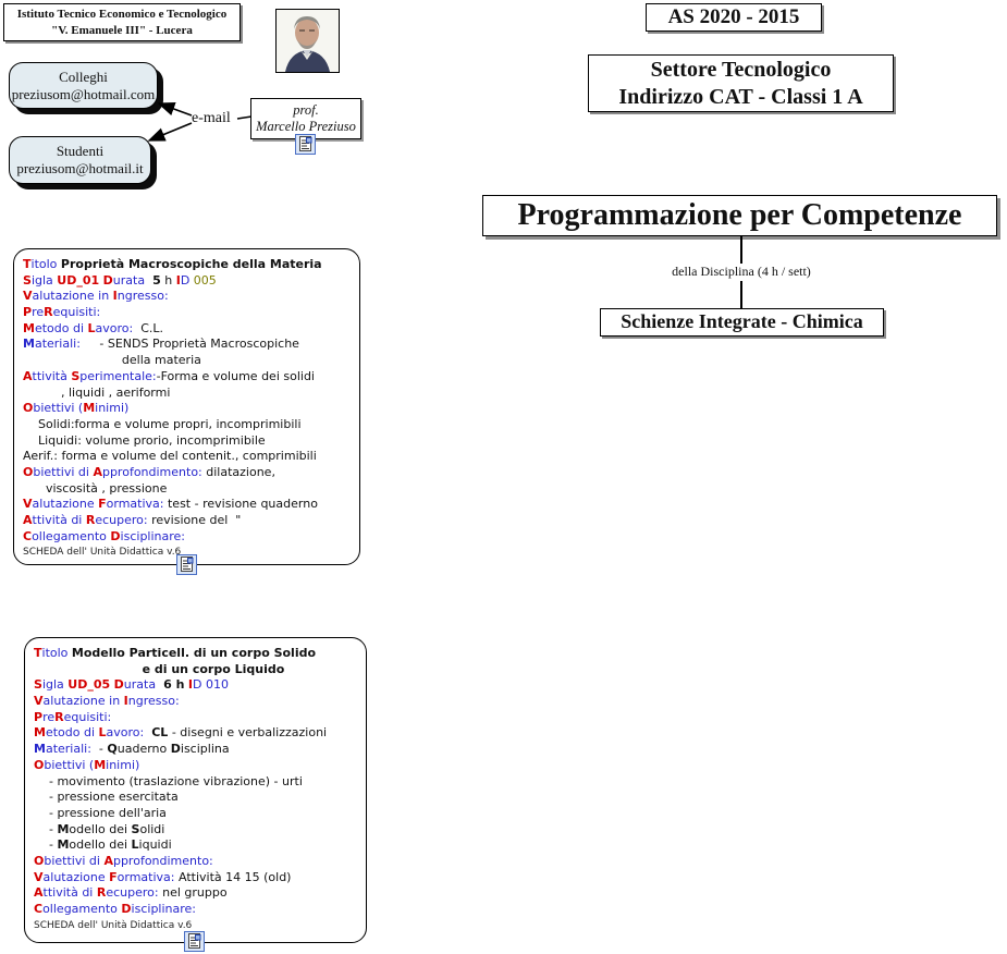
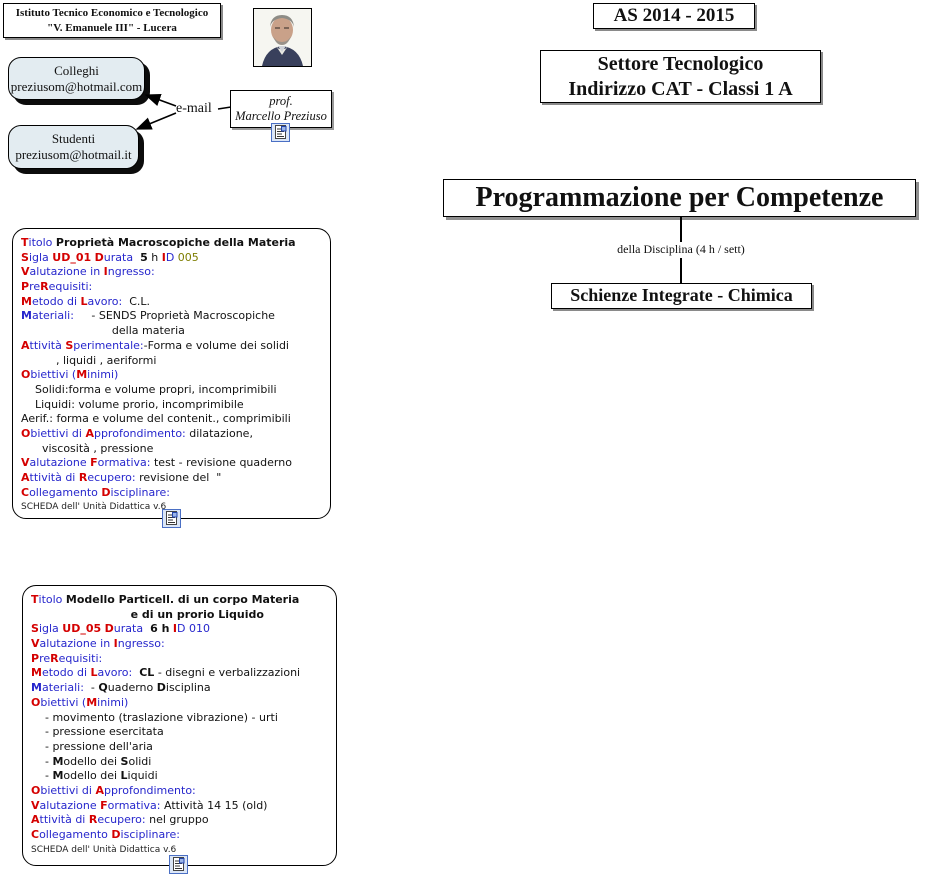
  Istituto Tecnico Economico e Tecnologico
  "V. Emanuele III" - Lucera
  Colleghi
  preziusom@hotmail.com
  Studenti
  preziusom@hotmail.it
  e-mail
  prof.
  Marcello Preziuso
- AS 2020 - 2015
+ AS 2014 - 2015
  Settore Tecnologico
  Indirizzo CAT - Classi 1 A
  Programmazione per Competenze
  della Disciplina (4 h / sett)
  Schienze Integrate - Chimica
  Titolo Proprietà Macroscopiche della Materia
  Sigla UD_01 Durata 5 h ID 005
  Valutazione in Ingresso:
  PreRequisiti:
  Metodo di Lavoro: C.L.
  Materiali: - SENDS Proprietà Macroscopiche
  della materia
  Attività Sperimentale:-Forma e volume dei solidi
  , liquidi , aeriformi
  Obiettivi (Minimi)
  Solidi:forma e volume propri, incomprimibili
  Liquidi: volume prorio, incomprimibile
  Aerif.: forma e volume del contenit., comprimibili
  Obiettivi di Approfondimento: dilatazione,
  viscosità , pressione
  Valutazione Formativa: test - revisione quaderno
  Attività di Recupero: revisione del "
  Collegamento Disciplinare:
  SCHEDA dell' Unità Didattica v.6
- Titolo Modello Particell. di un corpo Solido
+ Titolo Modello Particell. di un corpo Materia
- e di un corpo Liquido
+ e di un prorio Liquido
  Sigla UD_05 Durata 6 h ID 010
  Valutazione in Ingresso:
  PreRequisiti:
  Metodo di Lavoro: CL - disegni e verbalizzazioni
  Materiali: - Quaderno Disciplina
  Obiettivi (Minimi)
  - movimento (traslazione vibrazione) - urti
  - pressione esercitata
  - pressione dell'aria
  - Modello dei Solidi
  - Modello dei Liquidi
  Obiettivi di Approfondimento:
  Valutazione Formativa: Attività 14 15 (old)
  Attività di Recupero: nel gruppo
  Collegamento Disciplinare:
  SCHEDA dell' Unità Didattica v.6
